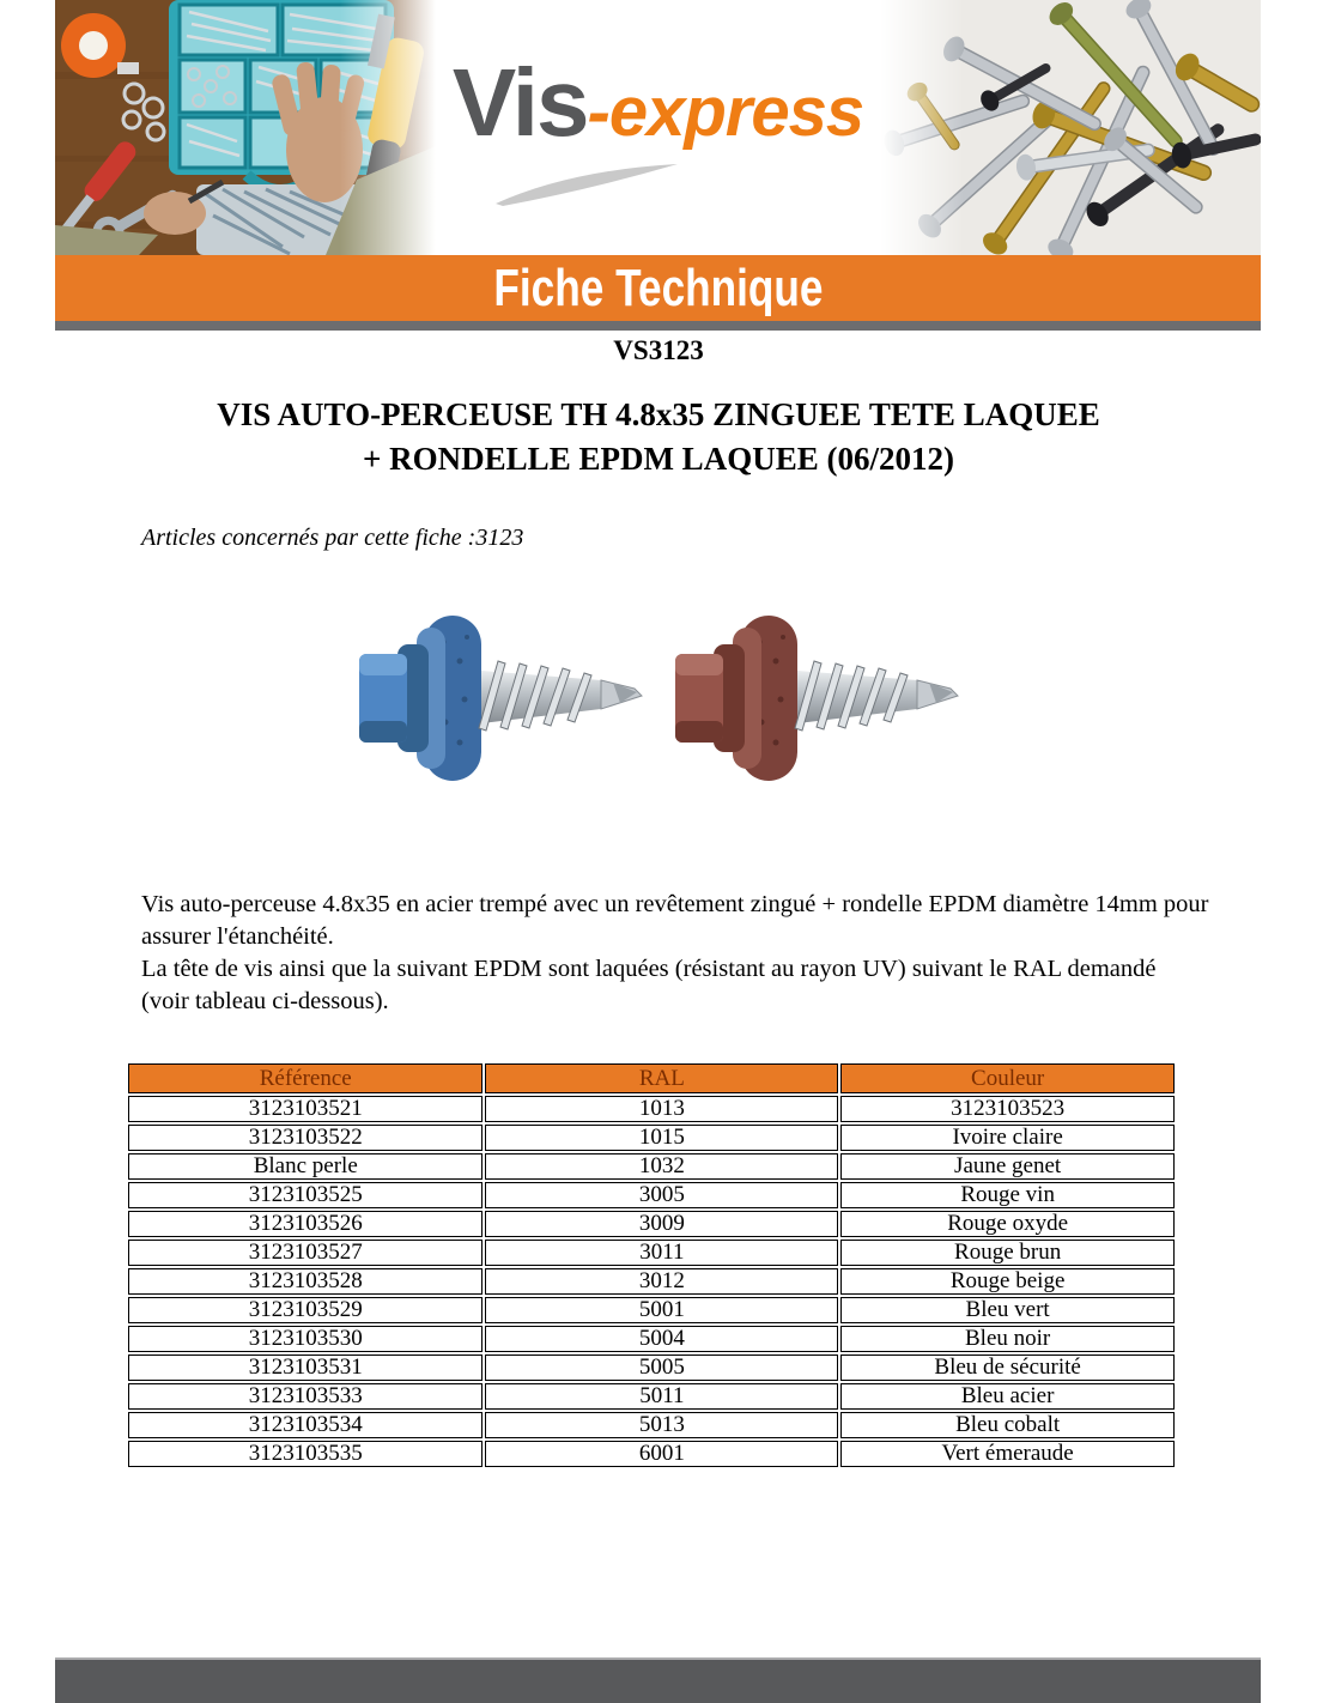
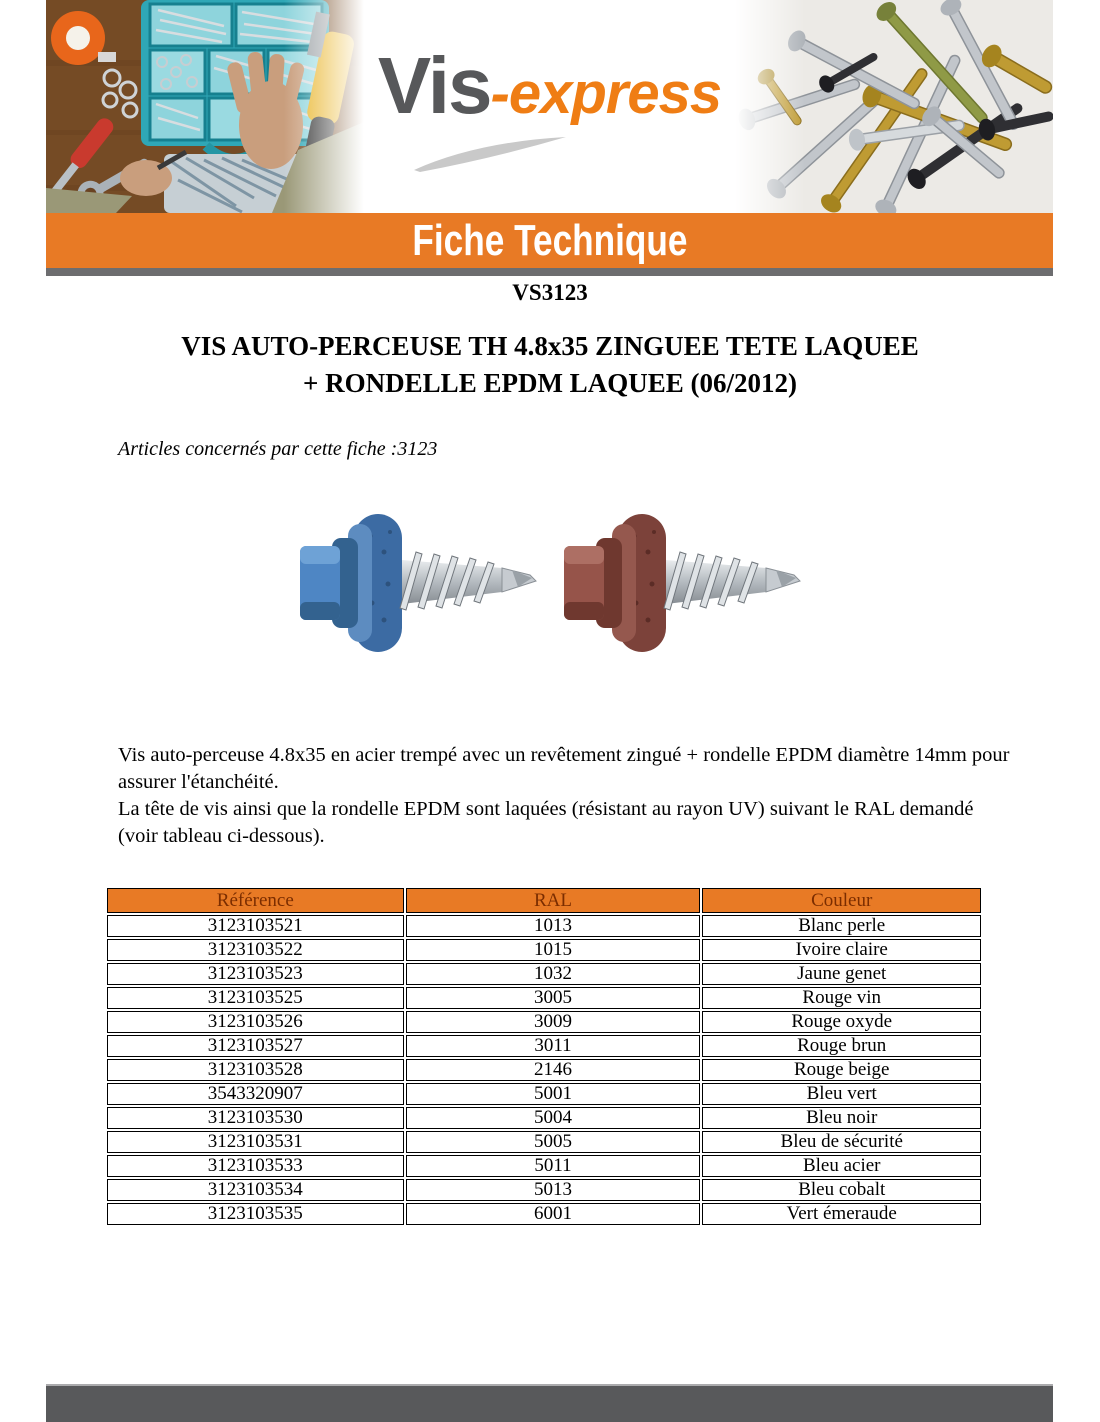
  Vis
  -express
  Fiche Technique
  VS3123
  VIS AUTO-PERCEUSE TH 4.8x35 ZINGUEE TETE LAQUEE
  + RONDELLE EPDM LAQUEE (06/2012)
  Articles concernés par cette fiche :3123
  Vis auto-perceuse 4.8x35 en acier trempé avec un revêtement zingué + rondelle EPDM diamètre 14mm pour assurer l'étanchéité.
- La tête de vis ainsi que la suivant EPDM sont laquées (résistant au rayon UV) suivant le RAL demandé (voir tableau ci-dessous).
+ La tête de vis ainsi que la rondelle EPDM sont laquées (résistant au rayon UV) suivant le RAL demandé (voir tableau ci-dessous).
  Référence	RAL	Couleur
- 3123103521	1013	3123103523
+ 3123103521	1013	Blanc perle
  3123103522	1015	Ivoire claire
- Blanc perle	1032	Jaune genet
+ 3123103523	1032	Jaune genet
  3123103525	3005	Rouge vin
  3123103526	3009	Rouge oxyde
  3123103527	3011	Rouge brun
- 3123103528	3012	Rouge beige
+ 3123103528	2146	Rouge beige
- 3123103529	5001	Bleu vert
+ 3543320907	5001	Bleu vert
  3123103530	5004	Bleu noir
  3123103531	5005	Bleu de sécurité
  3123103533	5011	Bleu acier
  3123103534	5013	Bleu cobalt
  3123103535	6001	Vert émeraude
